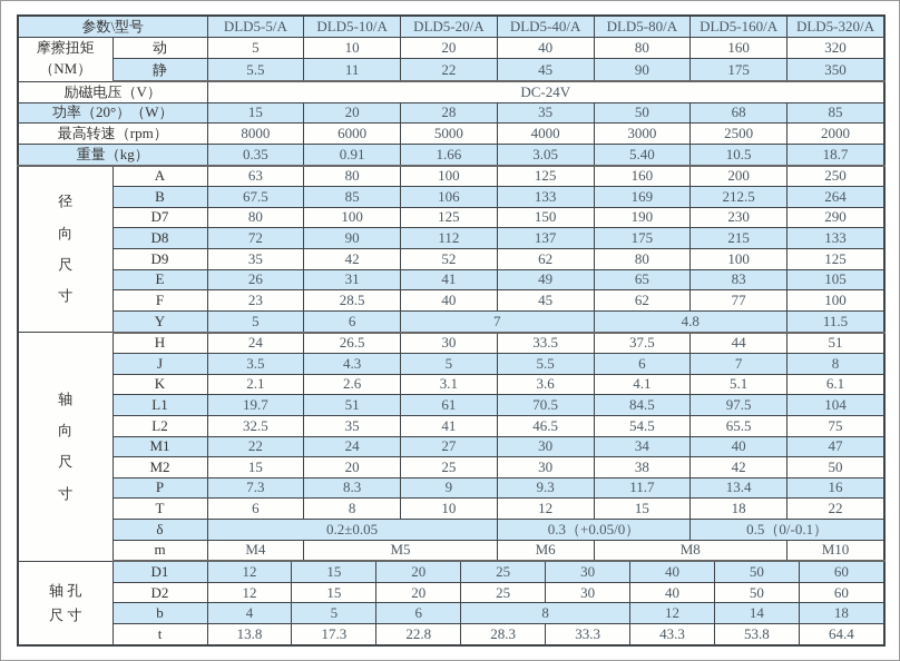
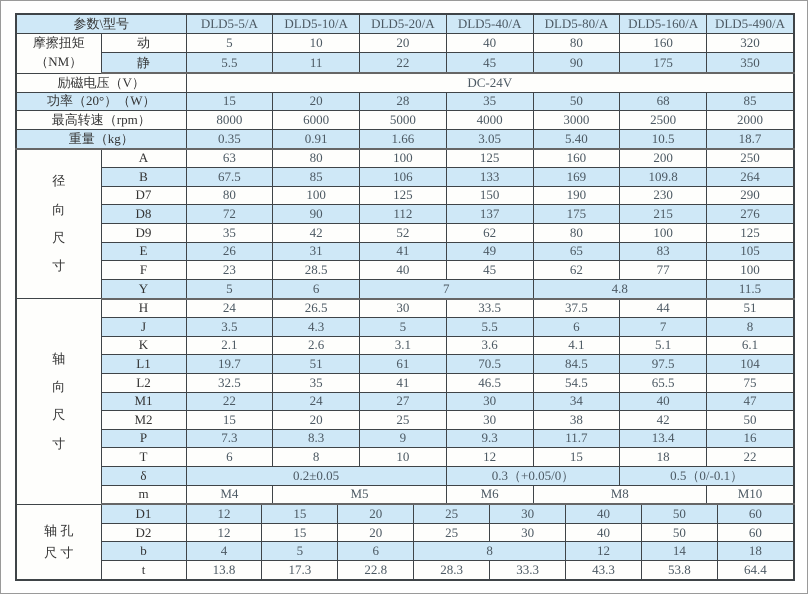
- 参数\型号	DLD5-5/A	DLD5-10/A	DLD5-20/A	DLD5-40/A	DLD5-80/A	DLD5-160/A	DLD5-320/A
+ 参数\型号	DLD5-5/A	DLD5-10/A	DLD5-20/A	DLD5-40/A	DLD5-80/A	DLD5-160/A	DLD5-490/A
  摩擦扭矩（NM）	动	5	10	20	40	80	160	320
  静	5.5	11	22	45	90	175	350
  励磁电压（V）	DC-24V
  功率（20°）（W）	15	20	28	35	50	68	85
  最高转速（rpm）	8000	6000	5000	4000	3000	2500	2000
  重量（kg）	0.35	0.91	1.66	3.05	5.40	10.5	18.7
  径向尺寸	A	63	80	100	125	160	200	250
- B	67.5	85	106	133	169	212.5	264
+ B	67.5	85	106	133	169	109.8	264
  D7	80	100	125	150	190	230	290
- D8	72	90	112	137	175	215	133
+ D8	72	90	112	137	175	215	276
  D9	35	42	52	62	80	100	125
  E	26	31	41	49	65	83	105
  F	23	28.5	40	45	62	77	100
  Y	5	6	7	4.8	11.5
  轴向尺寸	H	24	26.5	30	33.5	37.5	44	51
  J	3.5	4.3	5	5.5	6	7	8
  K	2.1	2.6	3.1	3.6	4.1	5.1	6.1
  L1	19.7	51	61	70.5	84.5	97.5	104
  L2	32.5	35	41	46.5	54.5	65.5	75
  M1	22	24	27	30	34	40	47
  M2	15	20	25	30	38	42	50
  P	7.3	8.3	9	9.3	11.7	13.4	16
  T	6	8	10	12	15	18	22
  δ	0.2±0.05	0.3（+0.05/0）	0.5（0/-0.1）
  m	M4	M5	M6	M8	M10
  轴 孔尺 寸	D1	12	15	20	25	30	40	50	60
  D2	12	15	20	25	30	40	50	60
  b	4	5	6	8	12	14	18
  t	13.8	17.3	22.8	28.3	33.3	43.3	53.8	64.4
